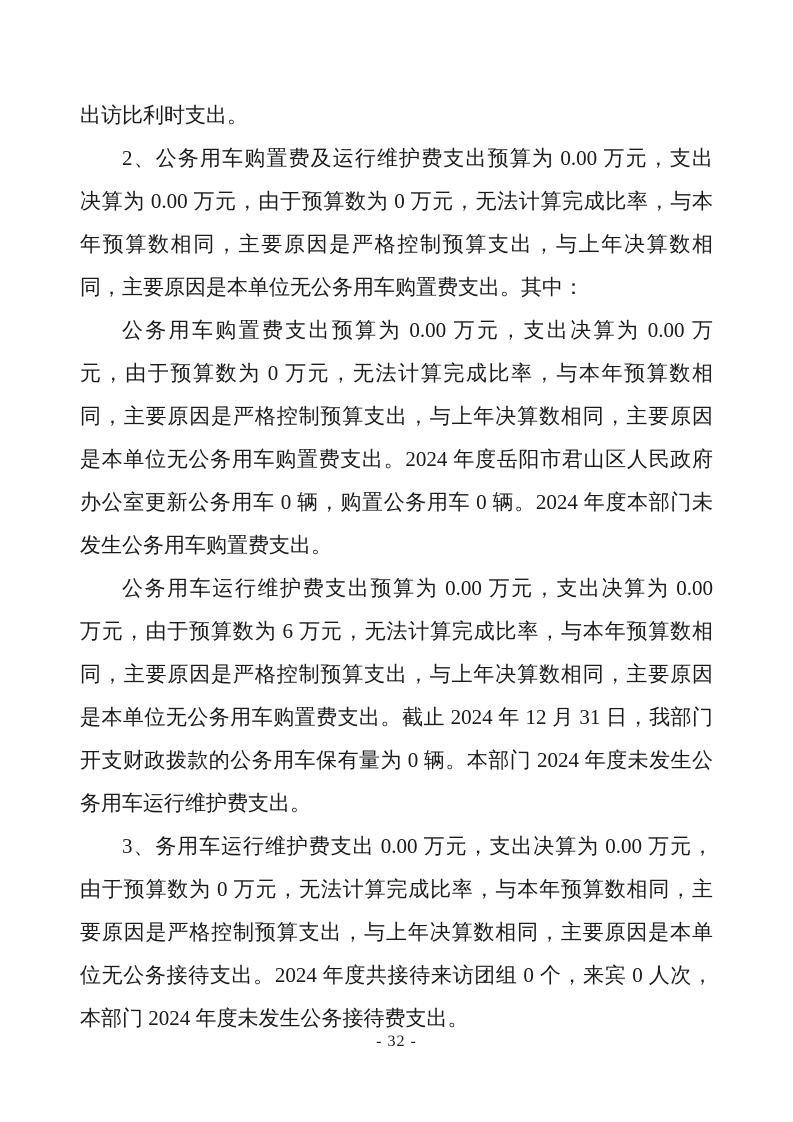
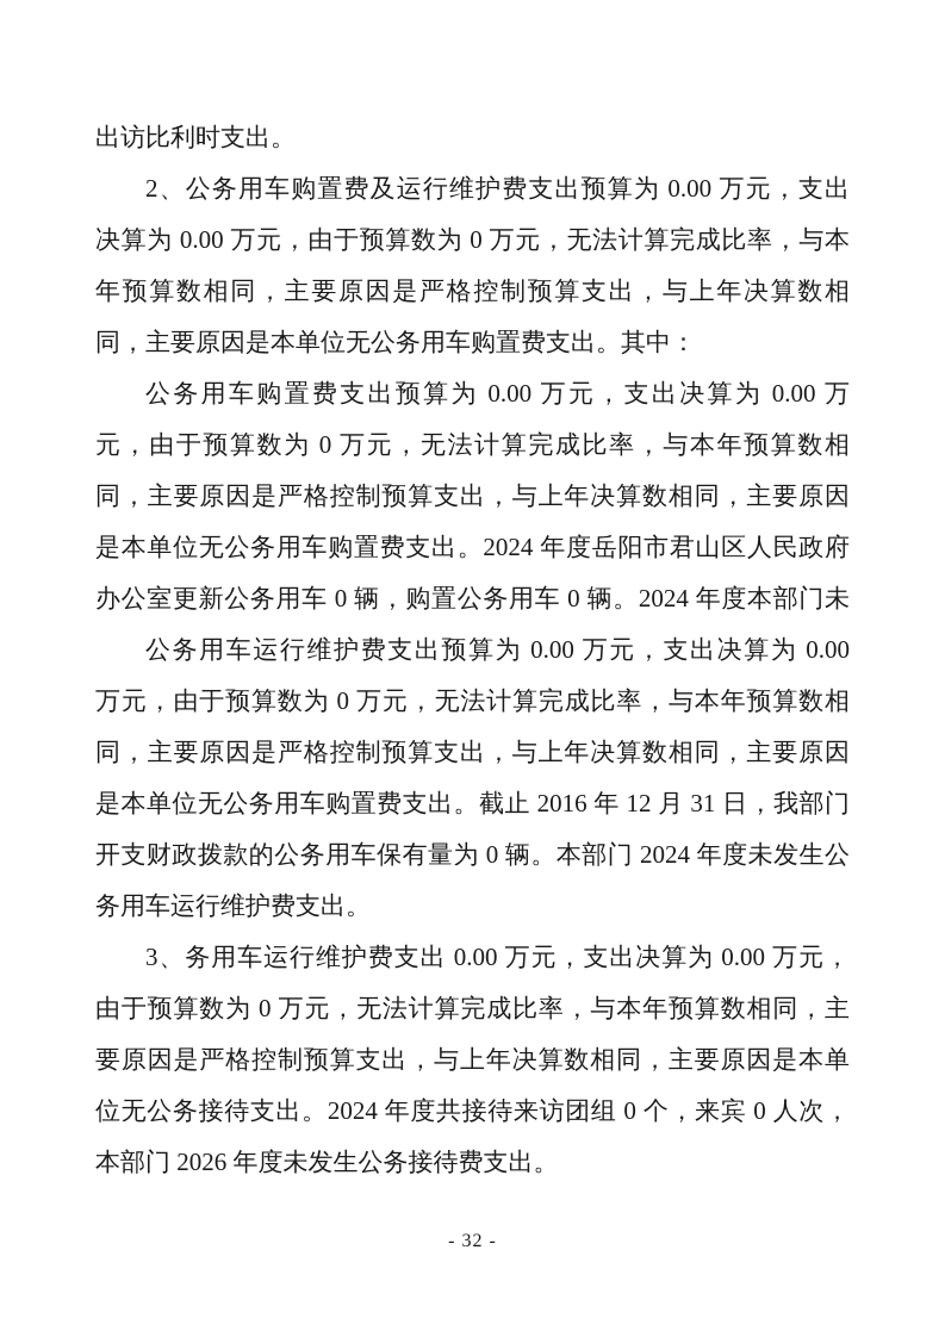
  出访比利时支出。
  2、公务用车购置费及运行维护费支出预算为 0.00 万元，支出
  决算为 0.00 万元，由于预算数为 0 万元，无法计算完成比率，与本
  年预算数相同，主要原因是严格控制预算支出，与上年决算数相
  同，主要原因是本单位无公务用车购置费支出。其中：
  公务用车购置费支出预算为 0.00 万元，支出决算为 0.00 万
  元，由于预算数为 0 万元，无法计算完成比率，与本年预算数相
  同，主要原因是严格控制预算支出，与上年决算数相同，主要原因
  是本单位无公务用车购置费支出。2024 年度岳阳市君山区人民政府
  办公室更新公务用车 0 辆，购置公务用车 0 辆。2024 年度本部门未
- 发生公务用车购置费支出。
  公务用车运行维护费支出预算为 0.00 万元，支出决算为 0.00
- 万元，由于预算数为 6 万元，无法计算完成比率，与本年预算数相
+ 万元，由于预算数为 0 万元，无法计算完成比率，与本年预算数相
  同，主要原因是严格控制预算支出，与上年决算数相同，主要原因
- 是本单位无公务用车购置费支出。截止 2024 年 12 月 31 日，我部门
+ 是本单位无公务用车购置费支出。截止 2016 年 12 月 31 日，我部门
  开支财政拨款的公务用车保有量为 0 辆。本部门 2024 年度未发生公
  务用车运行维护费支出。
  3、务用车运行维护费支出 0.00 万元，支出决算为 0.00 万元，
  由于预算数为 0 万元，无法计算完成比率，与本年预算数相同，主
  要原因是严格控制预算支出，与上年决算数相同，主要原因是本单
  位无公务接待支出。2024 年度共接待来访团组 0 个，来宾 0 人次，
- 本部门 2024 年度未发生公务接待费支出。
+ 本部门 2026 年度未发生公务接待费支出。
  - 32 -
